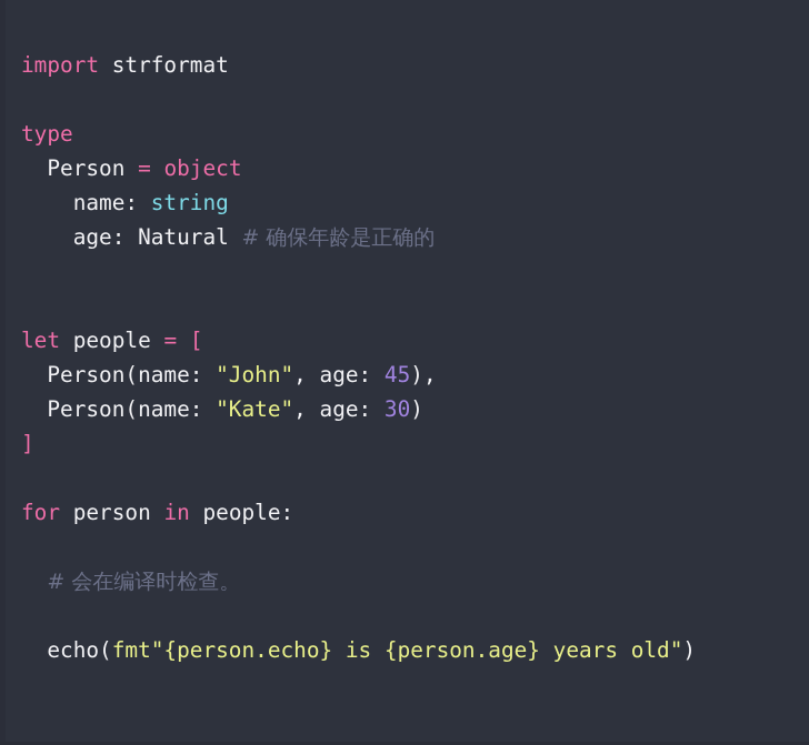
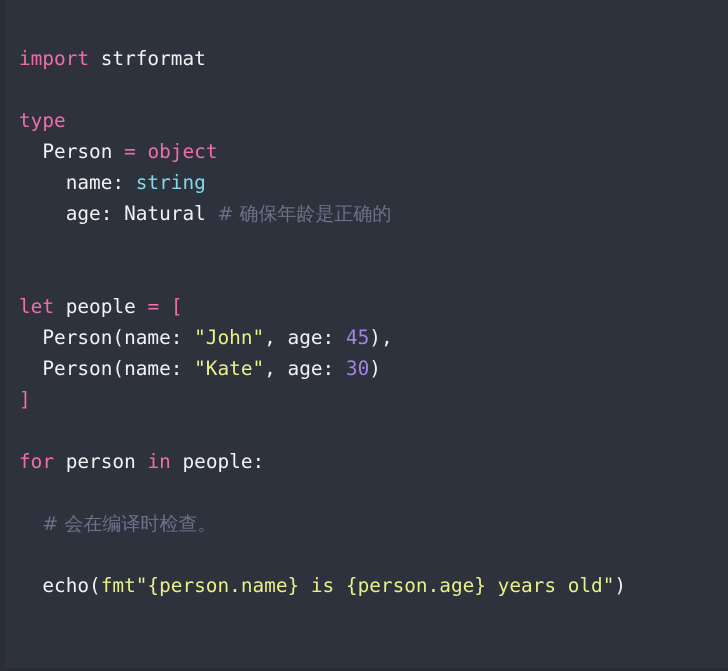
  import strformat
  type
  Person = object
  name: string
  age: Natural # 确保年龄是正确的
  let people = [
  Person(name: "John", age: 45),
  Person(name: "Kate", age: 30)
  ]
  for person in people:
  # 会在编译时检查。
- echo(fmt"{person.echo} is {person.age} years old")
+ echo(fmt"{person.name} is {person.age} years old")
